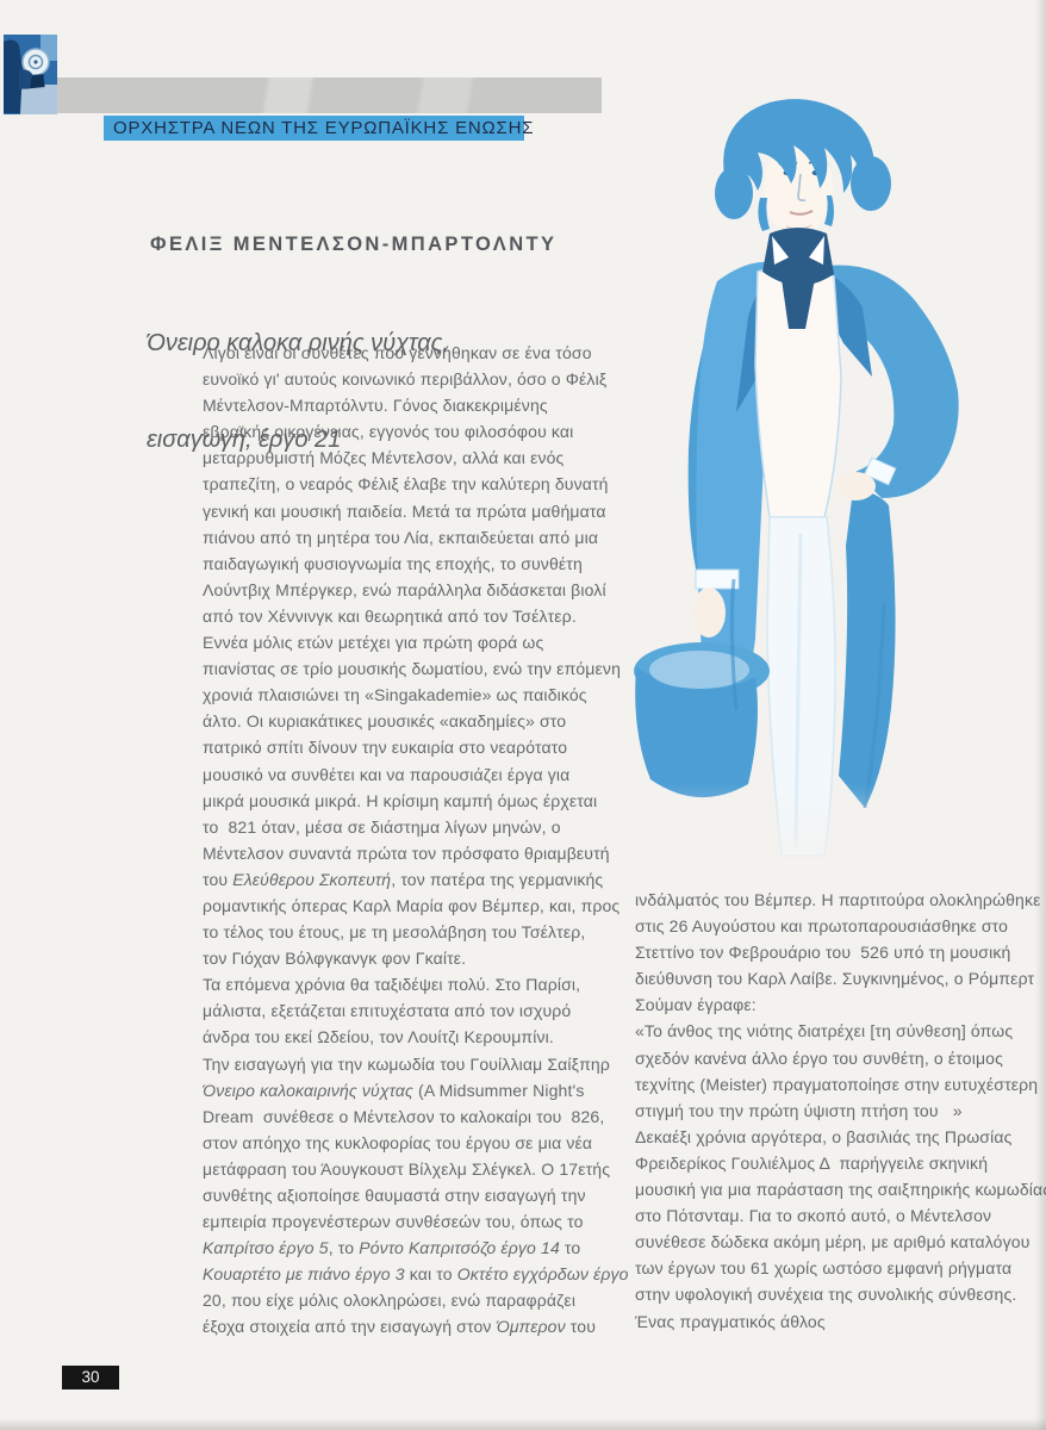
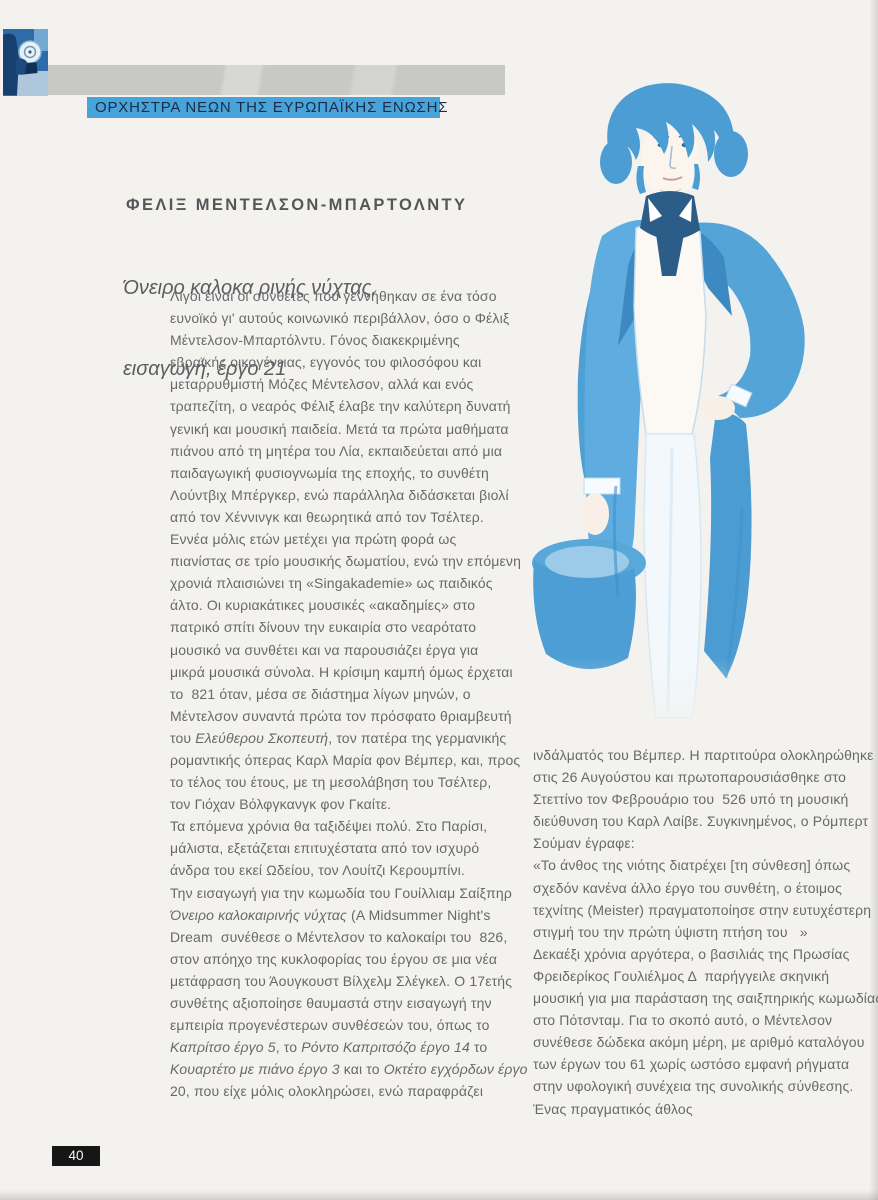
  ΟΡΧΗΣΤΡΑ ΝΕΩΝ ΤΗΣ ΕΥΡΩΠΑΪΚΗΣ ΕΝΩΣΗΣ
  ΦΕΛΙΞ ΜΕΝΤΕΛΣΟΝ-ΜΠΑΡΤΟΛΝΤΥ
  Όνειρο καλοκα ρινής νύχτας,
  εισαγωγή, έργο 21
  Λίγοι είναι οι συνθέτες που γεννήθηκαν σε ένα τόσο
  ευνοϊκό γι' αυτούς κοινωνικό περιβάλλον, όσο ο Φέλιξ
  Μέντελσον-Μπαρτόλντυ. Γόνος διακεκριμένης
  εβραϊκής οικογένειας, εγγονός του φιλοσόφου και
  μεταρρυθμιστή Μόζες Μέντελσον, αλλά και ενός
  τραπεζίτη, ο νεαρός Φέλιξ έλαβε την καλύτερη δυνατή
  γενική και μουσική παιδεία. Μετά τα πρώτα μαθήματα
  πιάνου από τη μητέρα του Λία, εκπαιδεύεται από μια
  παιδαγωγική φυσιογνωμία της εποχής, το συνθέτη
  Λούντβιχ Μπέργκερ, ενώ παράλληλα διδάσκεται βιολί
  από τον Χέννινγκ και θεωρητικά από τον Τσέλτερ.
  Εννέα μόλις ετών μετέχει για πρώτη φορά ως
  πιανίστας σε τρίο μουσικής δωματίου, ενώ την επόμενη
  χρονιά πλαισιώνει τη «Singakademie» ως παιδικός
  άλτο. Οι κυριακάτικες μουσικές «ακαδημίες» στο
  πατρικό σπίτι δίνουν την ευκαιρία στο νεαρότατο
  μουσικό να συνθέτει και να παρουσιάζει έργα για
- μικρά μουσικά μικρά. Η κρίσιμη καμπή όμως έρχεται
+ μικρά μουσικά σύνολα. Η κρίσιμη καμπή όμως έρχεται
  το 821 όταν, μέσα σε διάστημα λίγων μηνών, ο
  Μέντελσον συναντά πρώτα τον πρόσφατο θριαμβευτή
  του Ελεύθερου Σκοπευτή, τον πατέρα της γερμανικής
  ρομαντικής όπερας Καρλ Μαρία φον Βέμπερ, και, προς
  το τέλος του έτους, με τη μεσολάβηση του Τσέλτερ,
  τον Γιόχαν Βόλφγκανγκ φον Γκαίτε.
  Τα επόμενα χρόνια θα ταξιδέψει πολύ. Στο Παρίσι,
  μάλιστα, εξετάζεται επιτυχέστατα από τον ισχυρό
  άνδρα του εκεί Ωδείου, τον Λουίτζι Κερουμπίνι.
  Την εισαγωγή για την κωμωδία του Γουίλλιαμ Σαίξπηρ
  Όνειρο καλοκαιρινής νύχτας (A Midsummer Night's
  Dream συνέθεσε ο Μέντελσον το καλοκαίρι του 826,
  στον απόηχο της κυκλοφορίας του έργου σε μια νέα
  μετάφραση του Άουγκουστ Βίλχελμ Σλέγκελ. Ο 17ετής
  συνθέτης αξιοποίησε θαυμαστά στην εισαγωγή την
  εμπειρία προγενέστερων συνθέσεών του, όπως το
  Καπρίτσο έργο 5, το Ρόντο Καπριτσόζο έργο 14 το
  Κουαρτέτο με πιάνο έργο 3 και το Οκτέτο εγχόρδων έργο
  20, που είχε μόλις ολοκληρώσει, ενώ παραφράζει
- έξοχα στοιχεία από την εισαγωγή στον Όμπερον του
  ινδάλματός του Βέμπερ. Η παρτιτούρα ολοκληρώθηκ
  στις 26 Αυγούστου και πρωτοπαρουσιάσθηκε στο
  Στεττίνο τον Φεβρουάριο του 526 υπό τη μουσική
  διεύθυνση του Καρλ Λαίβε. Συγκινημένος, ο Ρόμπερτ
  Σούμαν έγραφε:
  «Το άνθος της νιότης διατρέχει [τη σύνθεση] όπως
  σχεδόν κανένα άλλο έργο του συνθέτη, ο έτοιμος
  τεχνίτης (Meister) πραγματοποίησε στην ευτυχέστερη
  στιγμή του την πρώτη ύψιστη πτήση του »
  Δεκαέξι χρόνια αργότερα, ο βασιλιάς της Πρωσίας
  Φρειδερίκος Γουλιέλμος Δ παρήγγειλε σκηνική
  μουσική για μια παράσταση της σαιξπηρικής κωμωδί
  στο Πότσνταμ. Για το σκοπό αυτό, ο Μέντελσον
  συνέθεσε δώδεκα ακόμη μέρη, με αριθμό καταλόγου
  των έργων του 61 χωρίς ωστόσο εμφανή ρήγματα
  στην υφολογική συνέχεια της συνολικής σύνθεσης.
  Ένας πραγματικός άθλος
- 30
+ 40
